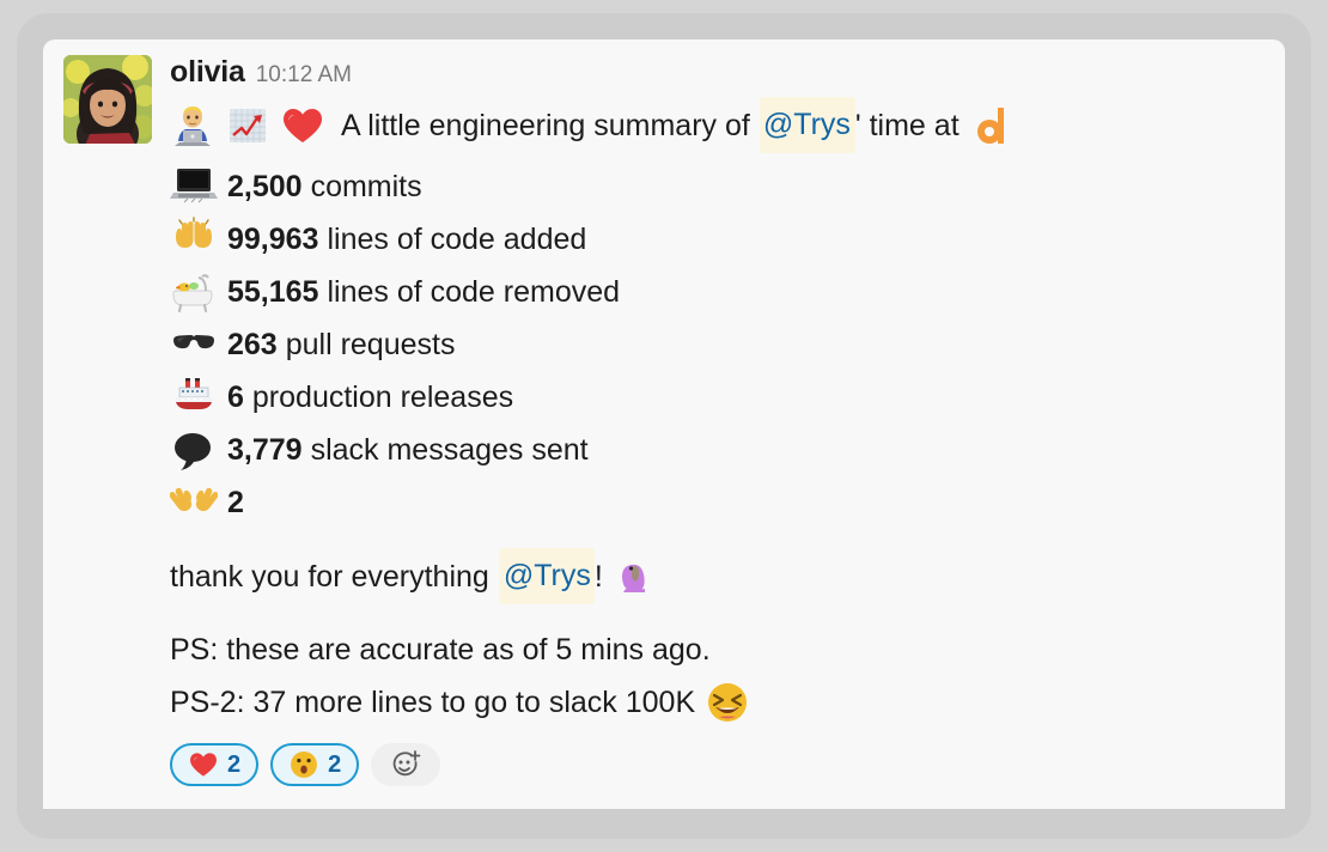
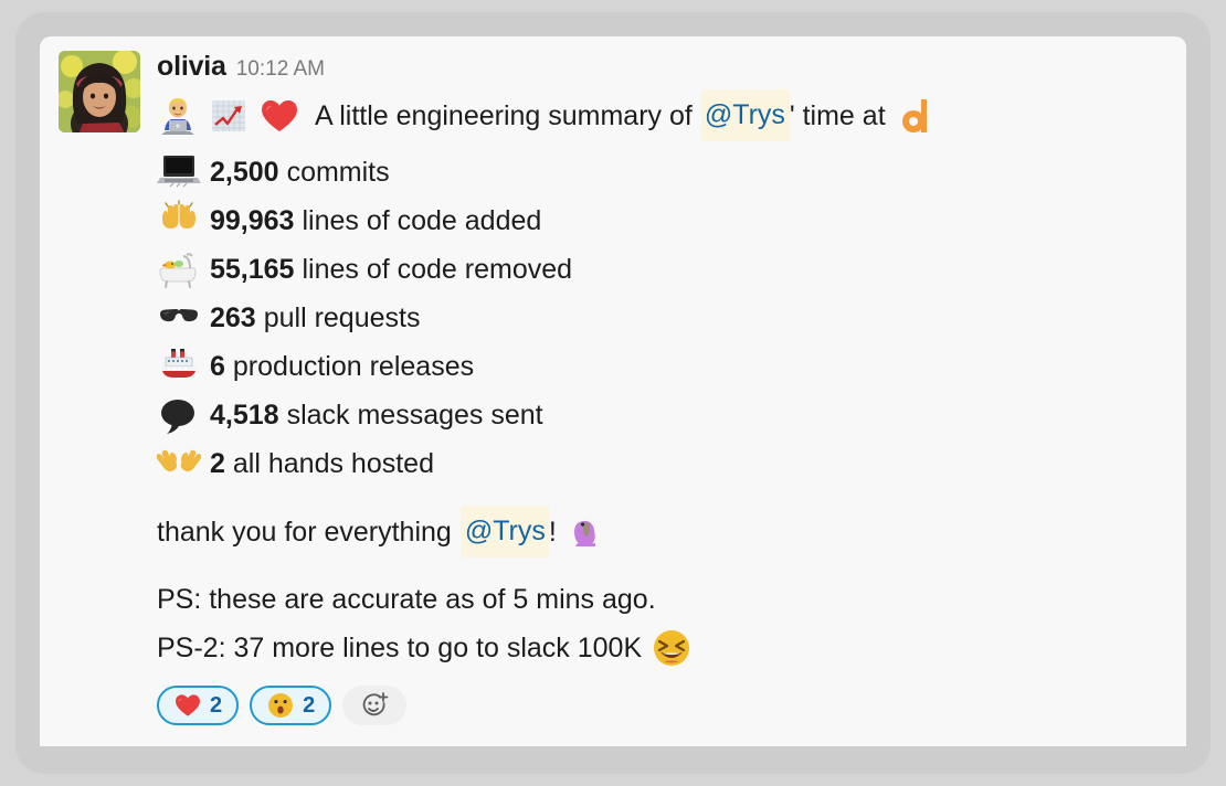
  olivia
  10:12 AM
  A little engineering summary of
  @Trys
  ' time at
  2,500
  commits
  99,963
  lines of code added
  55,165
  lines of code removed
  263
  pull requests
  6
  production releases
- 3,779
+ 4,518
  slack messages sent
  2
+ all hands hosted
  thank you for everything
  @Trys
  !
  PS: these are accurate as of 5 mins ago.
  PS-2: 37 more lines to go to slack 100K
  2
  2
